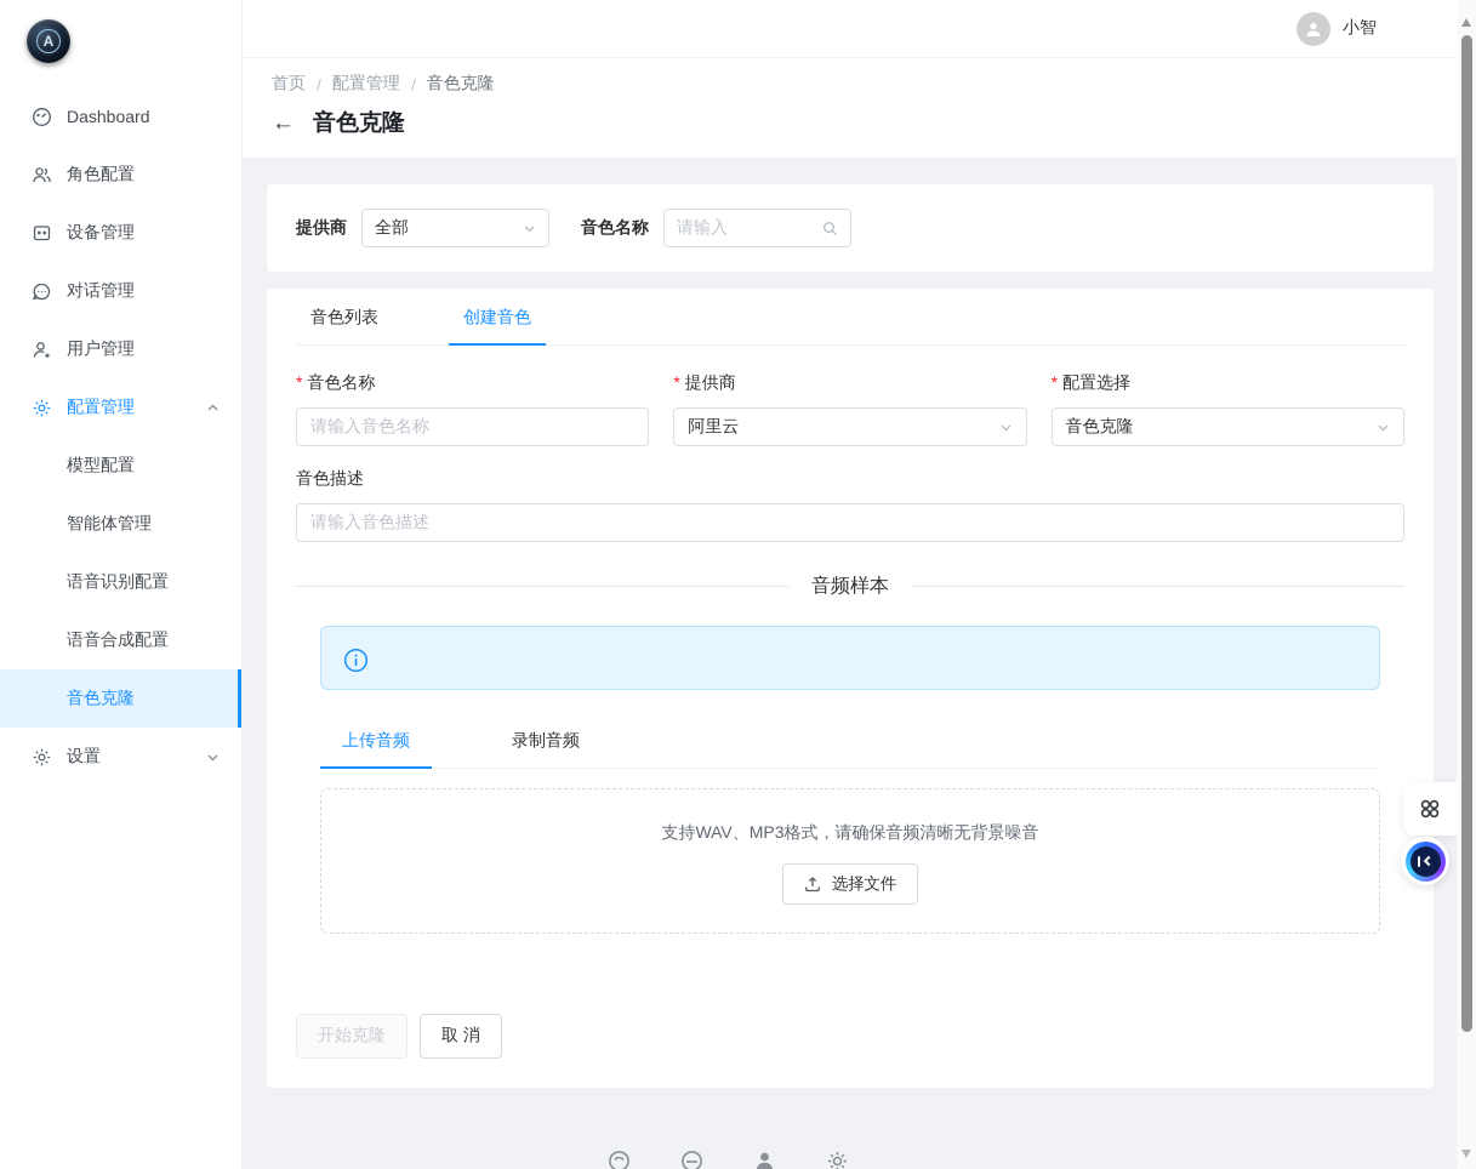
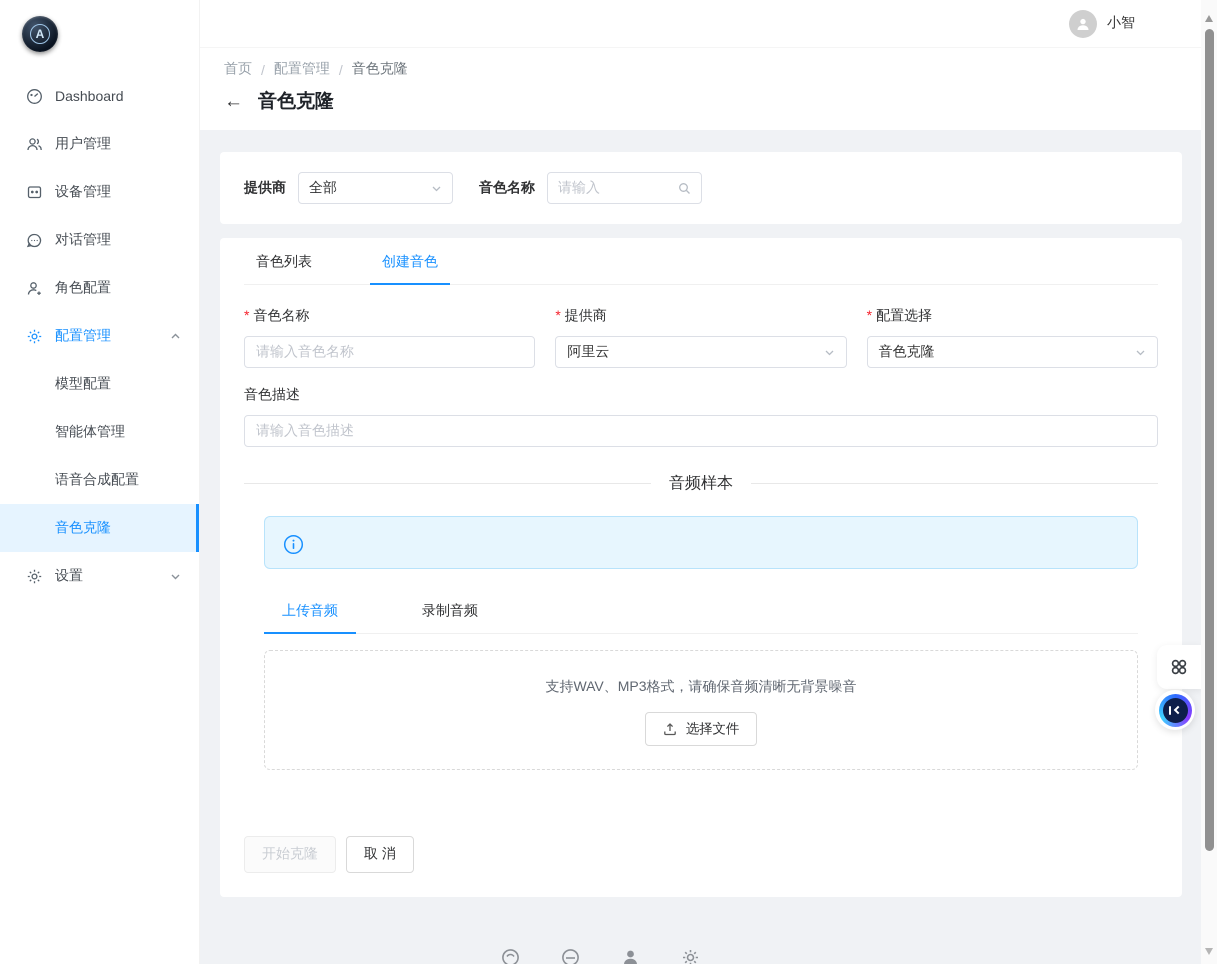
  A
  Dashboard
- 角色配置
+ 用户管理
  设备管理
  对话管理
- 用户管理
+ 角色配置
  配置管理
  模型配置
  智能体管理
- 语音识别配置
  语音合成配置
  音色克隆
  设置
  小智
  首页
  /
  配置管理
  /
  音色克隆
  ←
  音色克隆
  提供商
  全部
  音色名称
  请输入
  音色列表
  创建音色
  *
  音色名称
  请输入音色名称
  *
  提供商
  阿里云
  *
  配置选择
  音色克隆
  音色描述
  请输入音色描述
  音频样本
  上传音频
  录制音频
  支持WAV、MP3格式，请确保音频清晰无背景噪音
  选择文件
  开始克隆
  取 消
